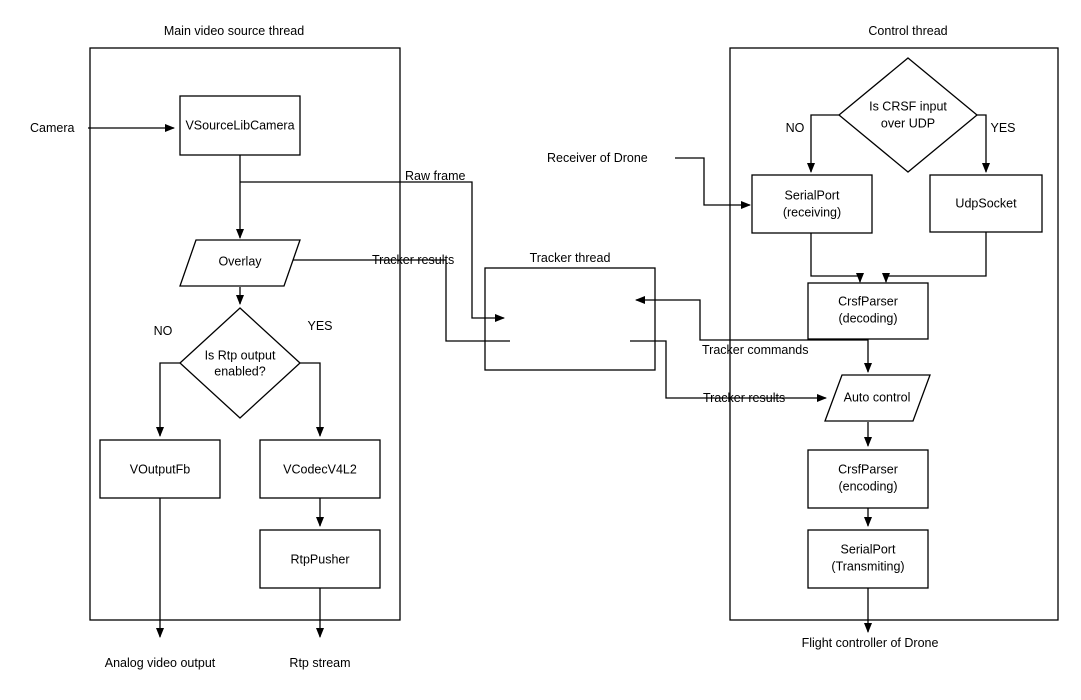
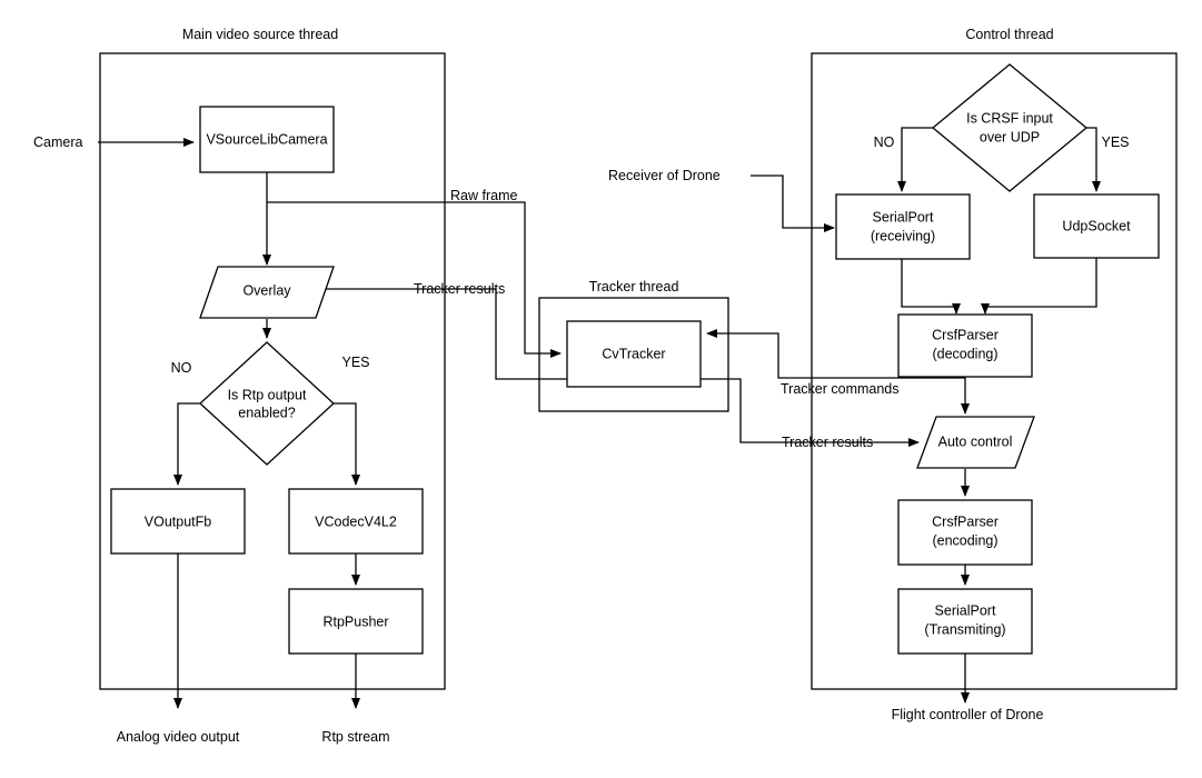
  Main video source thread
  Tracker thread
  Control thread
  Raw frame
  Tracker results
  NO
  YES
  VSourceLibCamera
  Overlay
  Is Rtp output
  enabled?
  VOutputFb
  VCodecV4L2
  RtpPusher
+ CvTracker
  Tracker commands
  Tracker results
  NO
  YES
  Is CRSF input
  over UDP
  SerialPort
  (receiving)
  UdpSocket
  CrsfParser
  (decoding)
  Auto control
  CrsfParser
  (encoding)
  SerialPort
  (Transmiting)
  Camera
  Receiver of Drone
  Analog video output
  Rtp stream
  Flight controller of Drone
